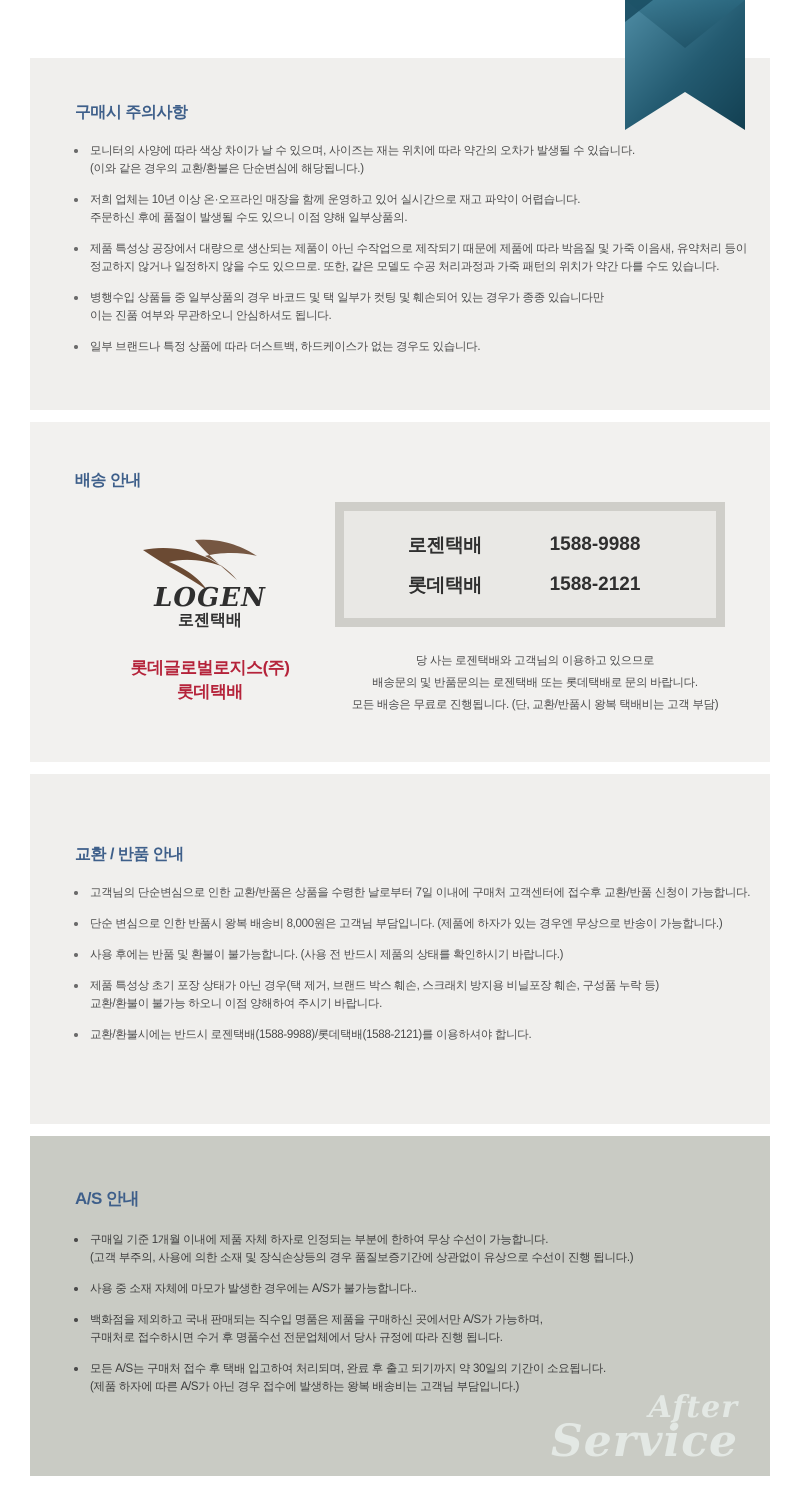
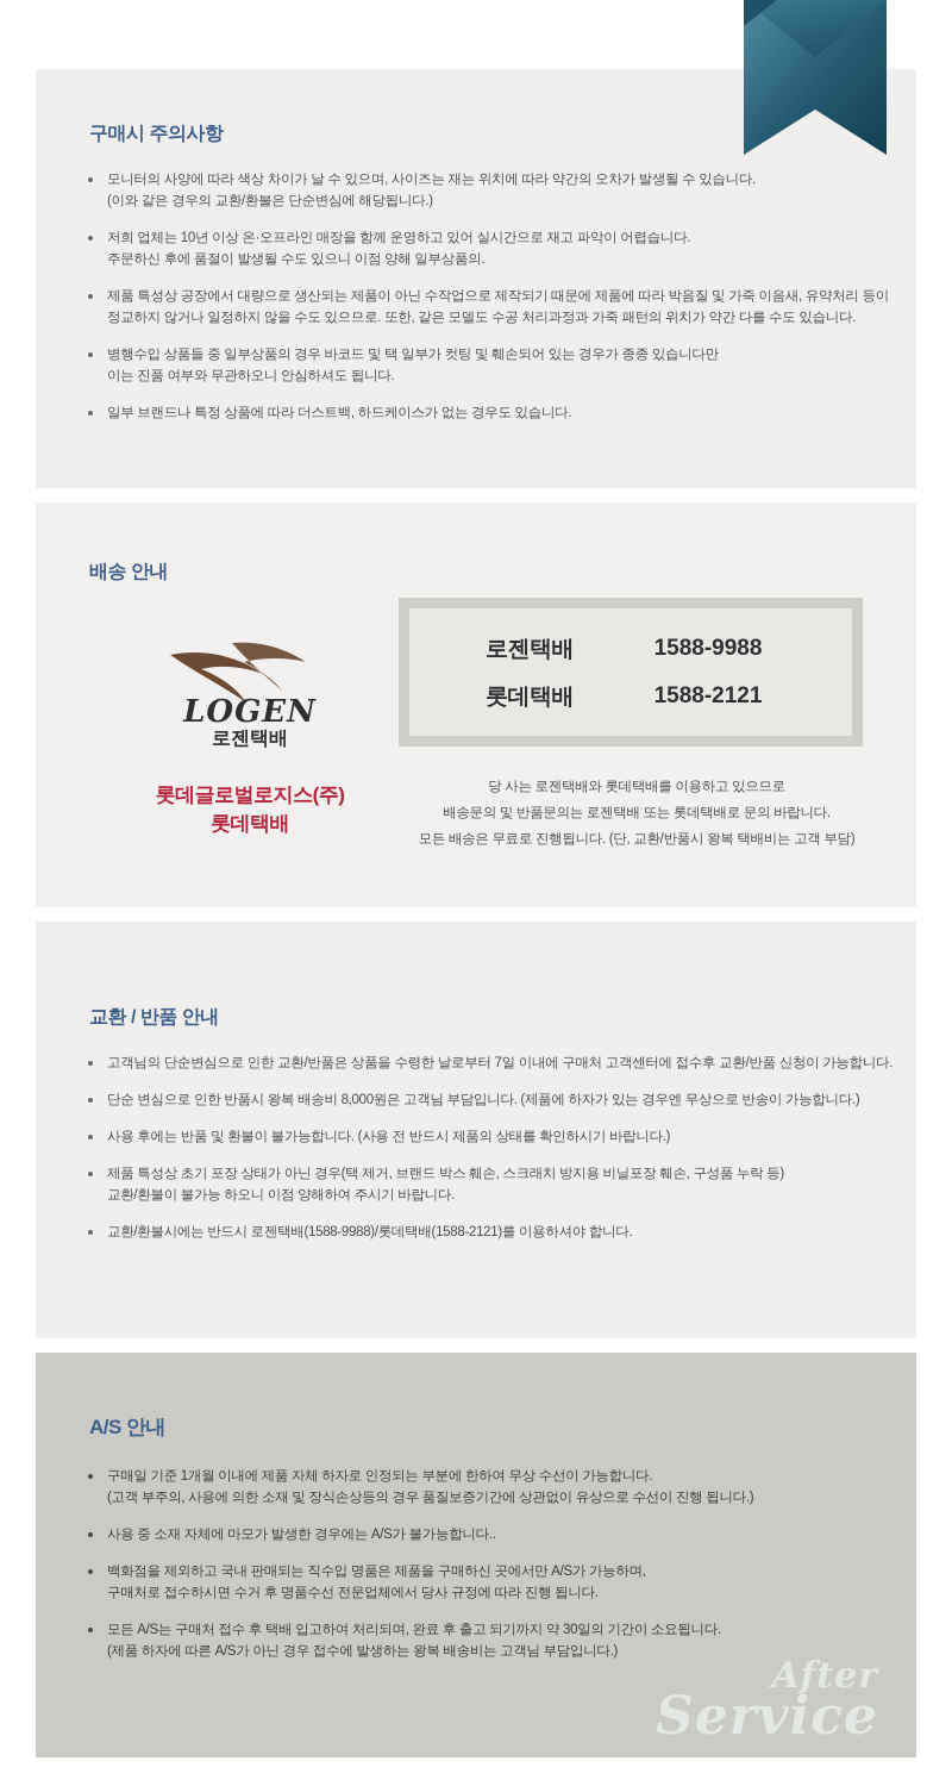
  구매시 주의사항
  모니터의 사양에 따라 색상 차이가 날 수 있으며, 사이즈는 재는 위치에 따라 약간의 오차가 발생될 수 있습니다.
  (이와 같은 경우의 교환/환불은 단순변심에 해당됩니다.)
  저희 업체는 10년 이상 온·오프라인 매장을 함께 운영하고 있어 실시간으로 재고 파악이 어렵습니다.
  주문하신 후에 품절이 발생될 수도 있으니 이점 양해 일부상품의.
  제품 특성상 공장에서 대량으로 생산되는 제품이 아닌 수작업으로 제작되기 때문에 제품에 따라 박음질 및 가죽 이음새, 유약처리 등이
  정교하지 않거나 일정하지 않을 수도 있으므로. 또한, 같은 모델도 수공 처리과정과 가죽 패턴의 위치가 약간 다를 수도 있습니다.
  병행수입 상품들 중 일부상품의 경우 바코드 및 택 일부가 컷팅 및 훼손되어 있는 경우가 종종 있습니다만
  이는 진품 여부와 무관하오니 안심하셔도 됩니다.
  일부 브랜드나 특정 상품에 따라 더스트백, 하드케이스가 없는 경우도 있습니다.
  배송 안내
  LOGEN
  로젠택배
  롯데글로벌로지스(주)
  롯데택배
  로젠택배
  1588-9988
  롯데택배
  1588-2121
- 당 사는 로젠택배와 고객님의 이용하고 있으므로
+ 당 사는 로젠택배와 롯데택배를 이용하고 있으므로
  배송문의 및 반품문의는 로젠택배 또는 롯데택배로 문의 바랍니다.
  모든 배송은 무료로 진행됩니다. (단, 교환/반품시 왕복 택배비는 고객 부담)
  교환 / 반품 안내
  고객님의 단순변심으로 인한 교환/반품은 상품을 수령한 날로부터 7일 이내에 구매처 고객센터에 접수후 교환/반품 신청이 가능합니다.
  단순 변심으로 인한 반품시 왕복 배송비 8,000원은 고객님 부담입니다. (제품에 하자가 있는 경우엔 무상으로 반송이 가능합니다.)
  사용 후에는 반품 및 환불이 불가능합니다. (사용 전 반드시 제품의 상태를 확인하시기 바랍니다.)
  제품 특성상 초기 포장 상태가 아닌 경우(택 제거, 브랜드 박스 훼손, 스크래치 방지용 비닐포장 훼손, 구성품 누락 등)
  교환/환불이 불가능 하오니 이점 양해하여 주시기 바랍니다.
  교환/환불시에는 반드시 로젠택배(1588-9988)/롯데택배(1588-2121)를 이용하셔야 합니다.
  A/S 안내
  구매일 기준 1개월 이내에 제품 자체 하자로 인정되는 부분에 한하여 무상 수선이 가능합니다.
  (고객 부주의, 사용에 의한 소재 및 장식손상등의 경우 품질보증기간에 상관없이 유상으로 수선이 진행 됩니다.)
  사용 중 소재 자체에 마모가 발생한 경우에는 A/S가 불가능합니다..
  백화점을 제외하고 국내 판매되는 직수입 명품은 제품을 구매하신 곳에서만 A/S가 가능하며,
  구매처로 접수하시면 수거 후 명품수선 전문업체에서 당사 규정에 따라 진행 됩니다.
  모든 A/S는 구매처 접수 후 택배 입고하여 처리되며, 완료 후 출고 되기까지 약 30일의 기간이 소요됩니다.
  (제품 하자에 따른 A/S가 아닌 경우 접수에 발생하는 왕복 배송비는 고객님 부담입니다.)
  After
  Service
